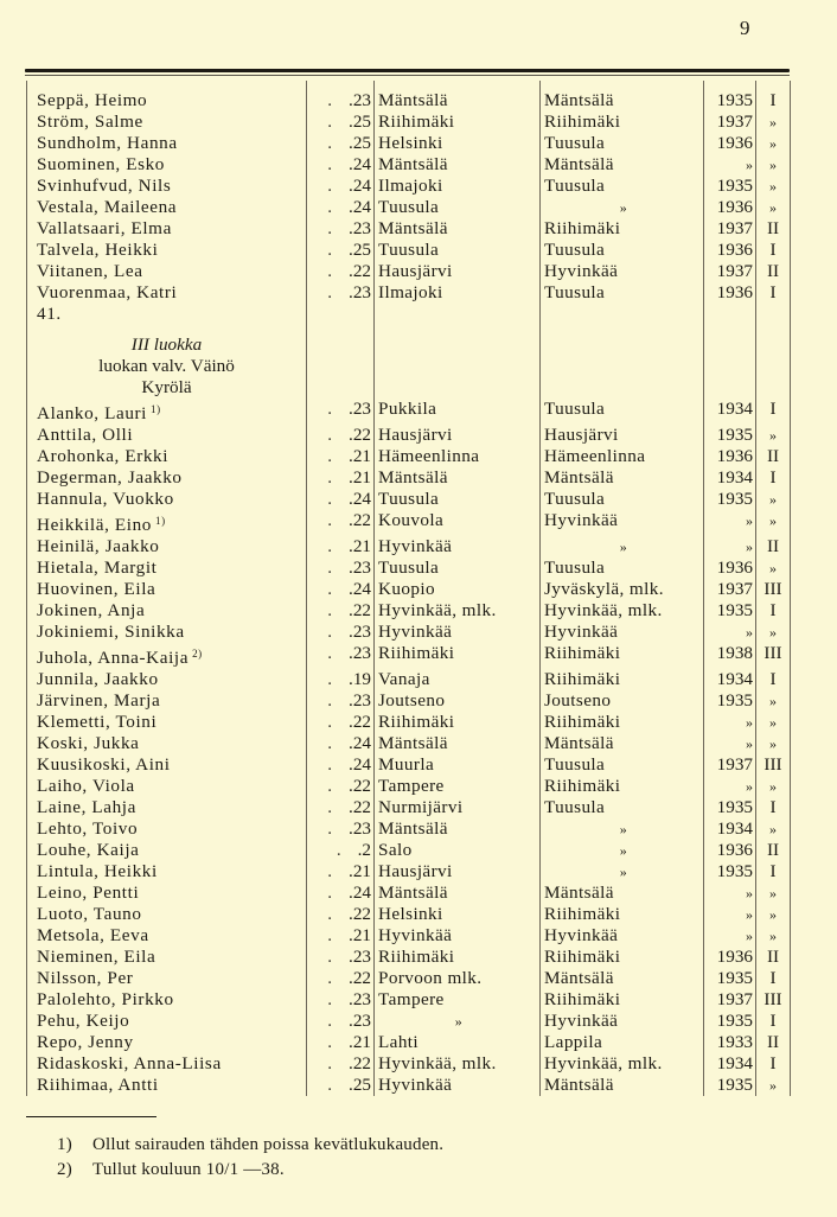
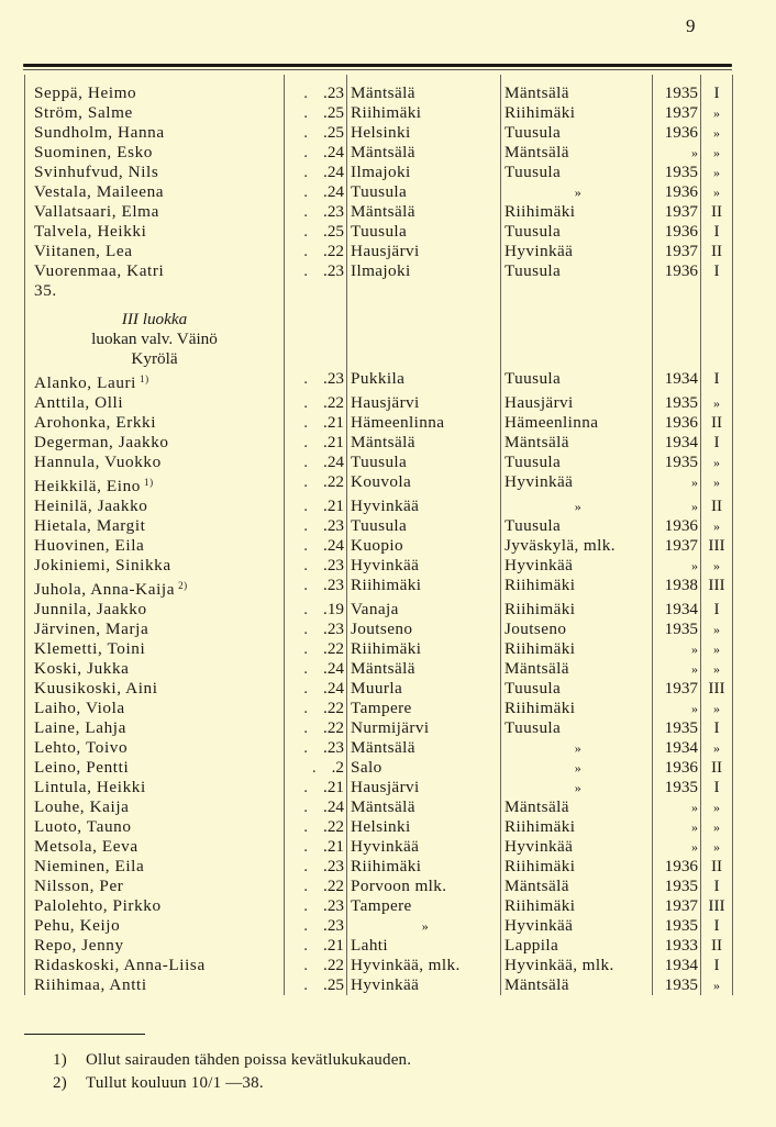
  9
  Seppä, Heimo	. .23	Mäntsälä	Mäntsälä	1935	I
  Ström, Salme	. .25	Riihimäki	Riihimäki	1937	»
  Sundholm, Hanna	. .25	Helsinki	Tuusula	1936	»
  Suominen, Esko	. .24	Mäntsälä	Mäntsälä	»	»
  Svinhufvud, Nils	. .24	Ilmajoki	Tuusula	1935	»
  Vestala, Maileena	. .24	Tuusula	»	1936	»
  Vallatsaari, Elma	. .23	Mäntsälä	Riihimäki	1937	II
  Talvela, Heikki	. .25	Tuusula	Tuusula	1936	I
  Viitanen, Lea	. .22	Hausjärvi	Hyvinkää	1937	II
  Vuorenmaa, Katri	. .23	Ilmajoki	Tuusula	1936	I
- 41.
+ 35.
  III luokka
  luokan valv. Väinö
  Kyrölä
  Alanko, Lauri 1)	. .23	Pukkila	Tuusula	1934	I
  Anttila, Olli	. .22	Hausjärvi	Hausjärvi	1935	»
  Arohonka, Erkki	. .21	Hämeenlinna	Hämeenlinna	1936	II
  Degerman, Jaakko	. .21	Mäntsälä	Mäntsälä	1934	I
  Hannula, Vuokko	. .24	Tuusula	Tuusula	1935	»
  Heikkilä, Eino 1)	. .22	Kouvola	Hyvinkää	»	»
  Heinilä, Jaakko	. .21	Hyvinkää	»	»	II
  Hietala, Margit	. .23	Tuusula	Tuusula	1936	»
  Huovinen, Eila	. .24	Kuopio	Jyväskylä, mlk.	1937	III
- Jokinen, Anja	. .22	Hyvinkää, mlk.	Hyvinkää, mlk.	1935	I
  Jokiniemi, Sinikka	. .23	Hyvinkää	Hyvinkää	»	»
  Juhola, Anna-Kaija 2)	. .23	Riihimäki	Riihimäki	1938	III
  Junnila, Jaakko	. .19	Vanaja	Riihimäki	1934	I
  Järvinen, Marja	. .23	Joutseno	Joutseno	1935	»
  Klemetti, Toini	. .22	Riihimäki	Riihimäki	»	»
  Koski, Jukka	. .24	Mäntsälä	Mäntsälä	»	»
  Kuusikoski, Aini	. .24	Muurla	Tuusula	1937	III
  Laiho, Viola	. .22	Tampere	Riihimäki	»	»
  Laine, Lahja	. .22	Nurmijärvi	Tuusula	1935	I
  Lehto, Toivo	. .23	Mäntsälä	»	1934	»
- Louhe, Kaija	. .2	Salo	»	1936	II
+ Leino, Pentti	. .2	Salo	»	1936	II
  Lintula, Heikki	. .21	Hausjärvi	»	1935	I
- Leino, Pentti	. .24	Mäntsälä	Mäntsälä	»	»
+ Louhe, Kaija	. .24	Mäntsälä	Mäntsälä	»	»
  Luoto, Tauno	. .22	Helsinki	Riihimäki	»	»
  Metsola, Eeva	. .21	Hyvinkää	Hyvinkää	»	»
  Nieminen, Eila	. .23	Riihimäki	Riihimäki	1936	II
  Nilsson, Per	. .22	Porvoon mlk.	Mäntsälä	1935	I
  Palolehto, Pirkko	. .23	Tampere	Riihimäki	1937	III
  Pehu, Keijo	. .23	»	Hyvinkää	1935	I
  Repo, Jenny	. .21	Lahti	Lappila	1933	II
  Ridaskoski, Anna-Liisa	. .22	Hyvinkää, mlk.	Hyvinkää, mlk.	1934	I
  Riihimaa, Antti	. .25	Hyvinkää	Mäntsälä	1935	»
  1) Ollut sairauden tähden poissa kevätlukukauden.
  2) Tullut kouluun 10/1 —38.
